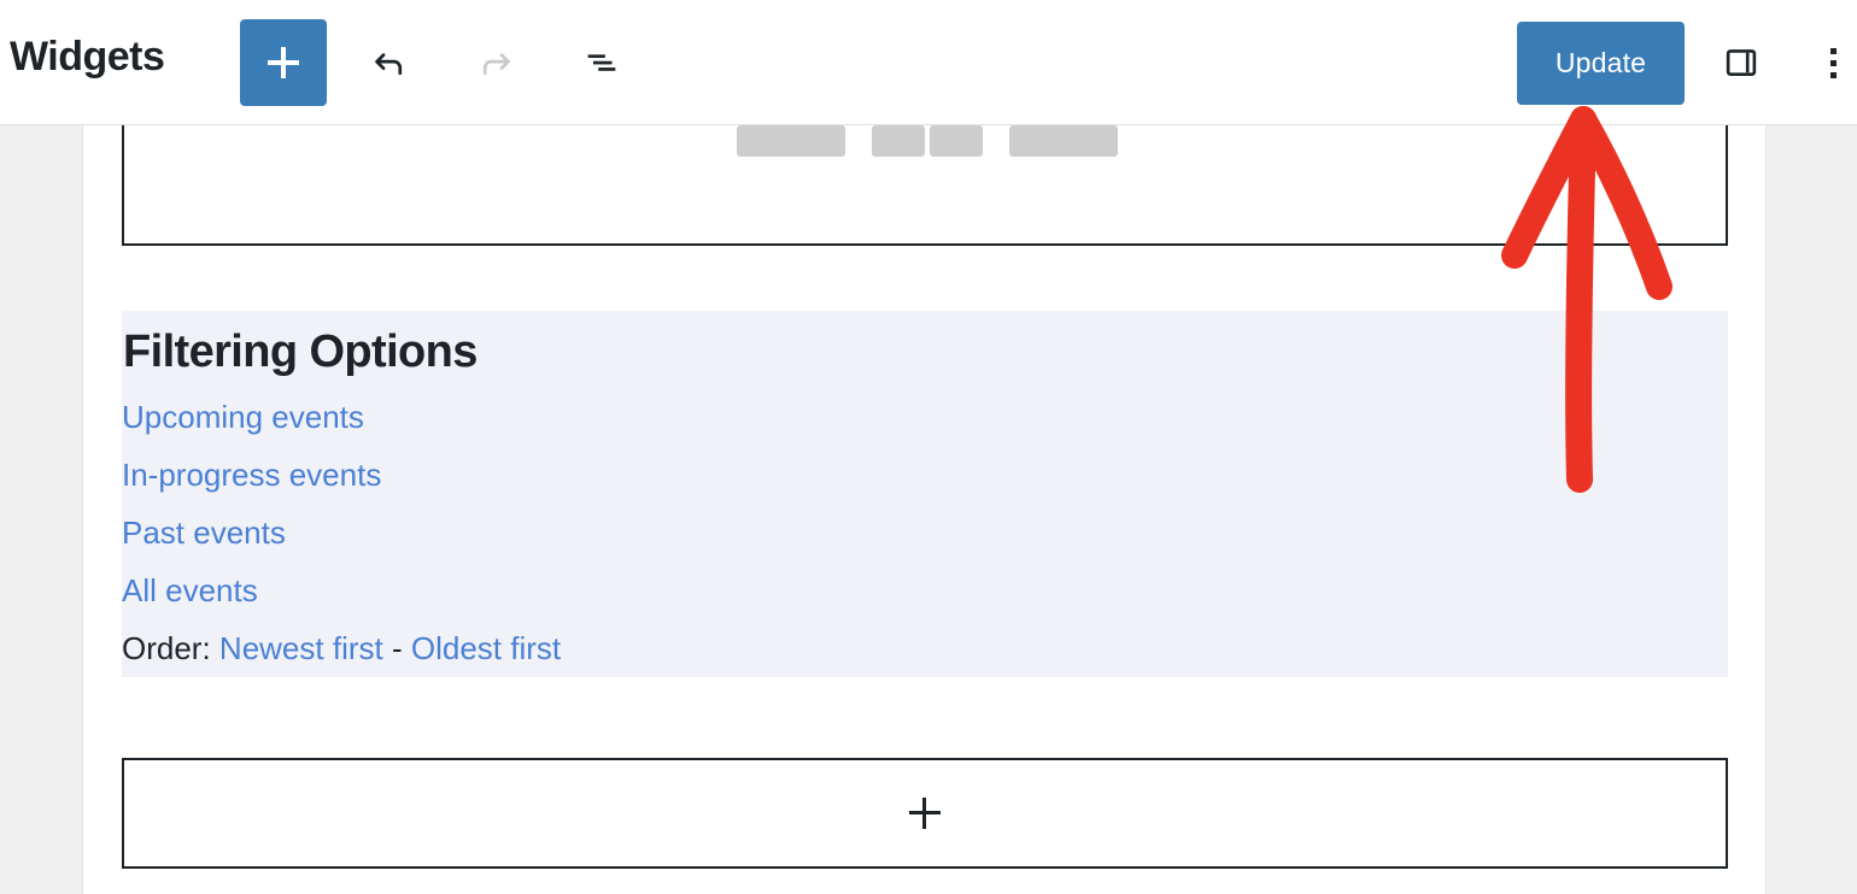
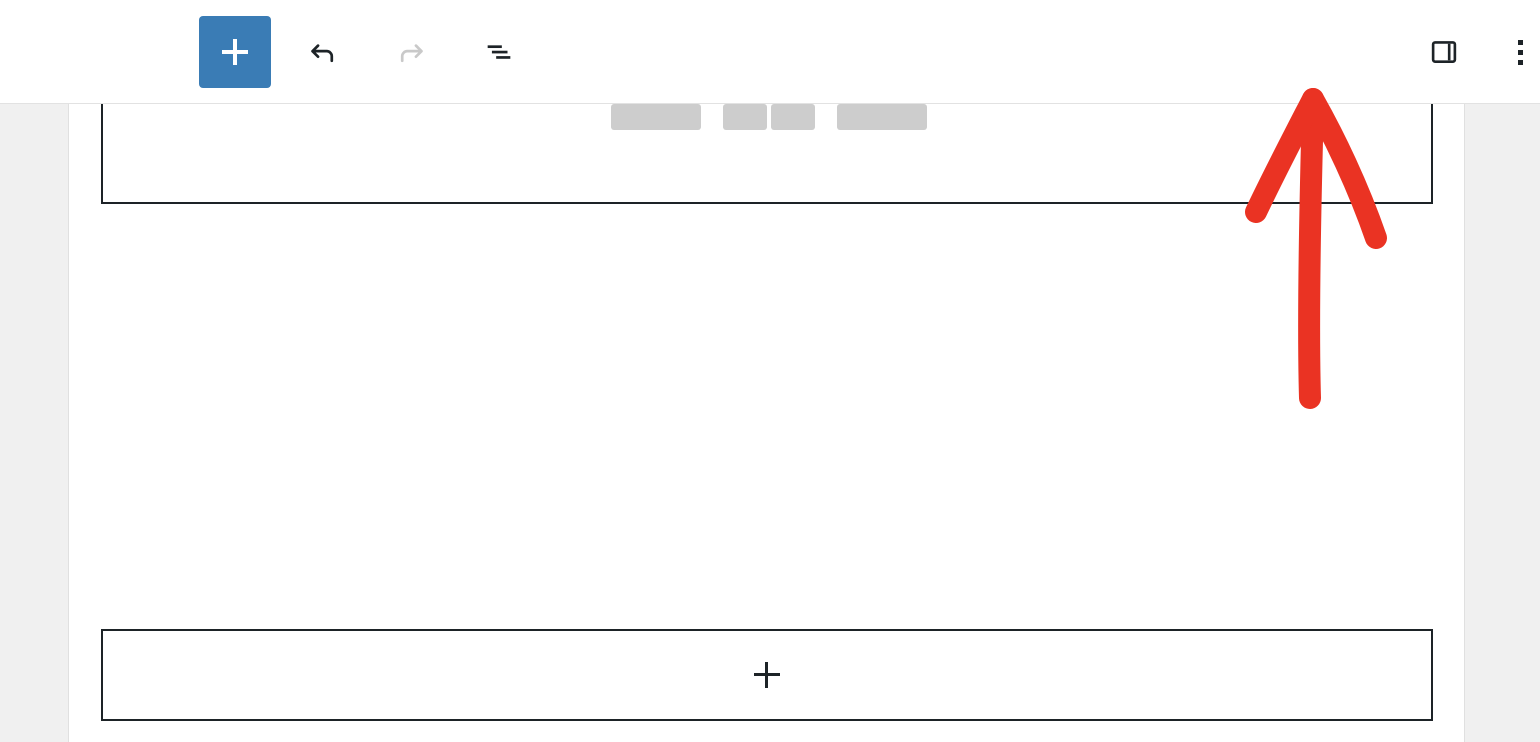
- Widgets
- Update
- Filtering Options
- Upcoming events
- In-progress events
- Past events
- All events
- Order: Newest first - Oldest first
